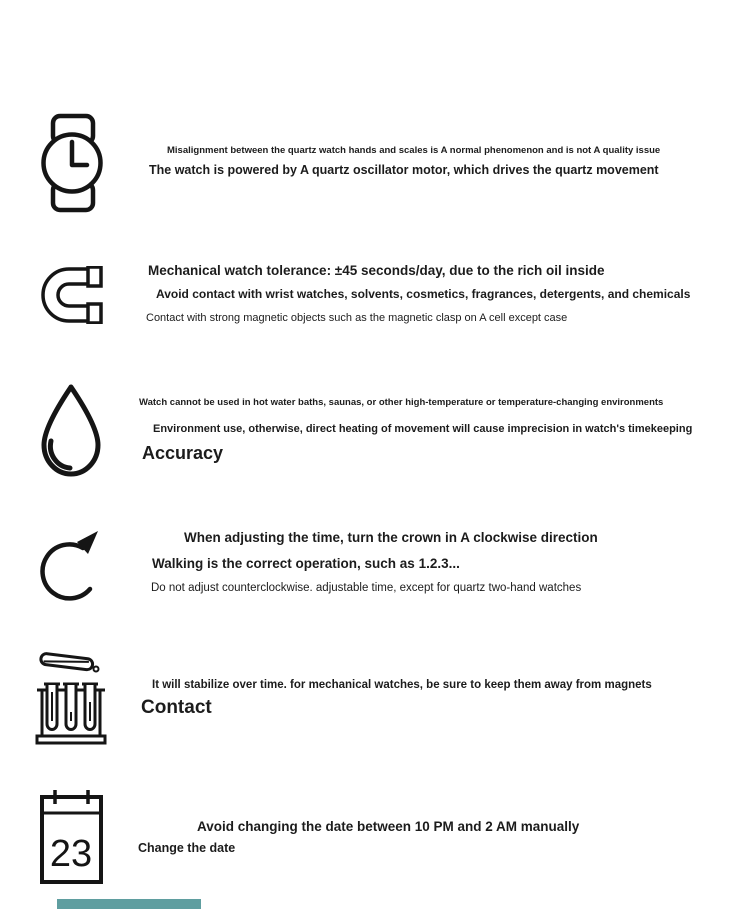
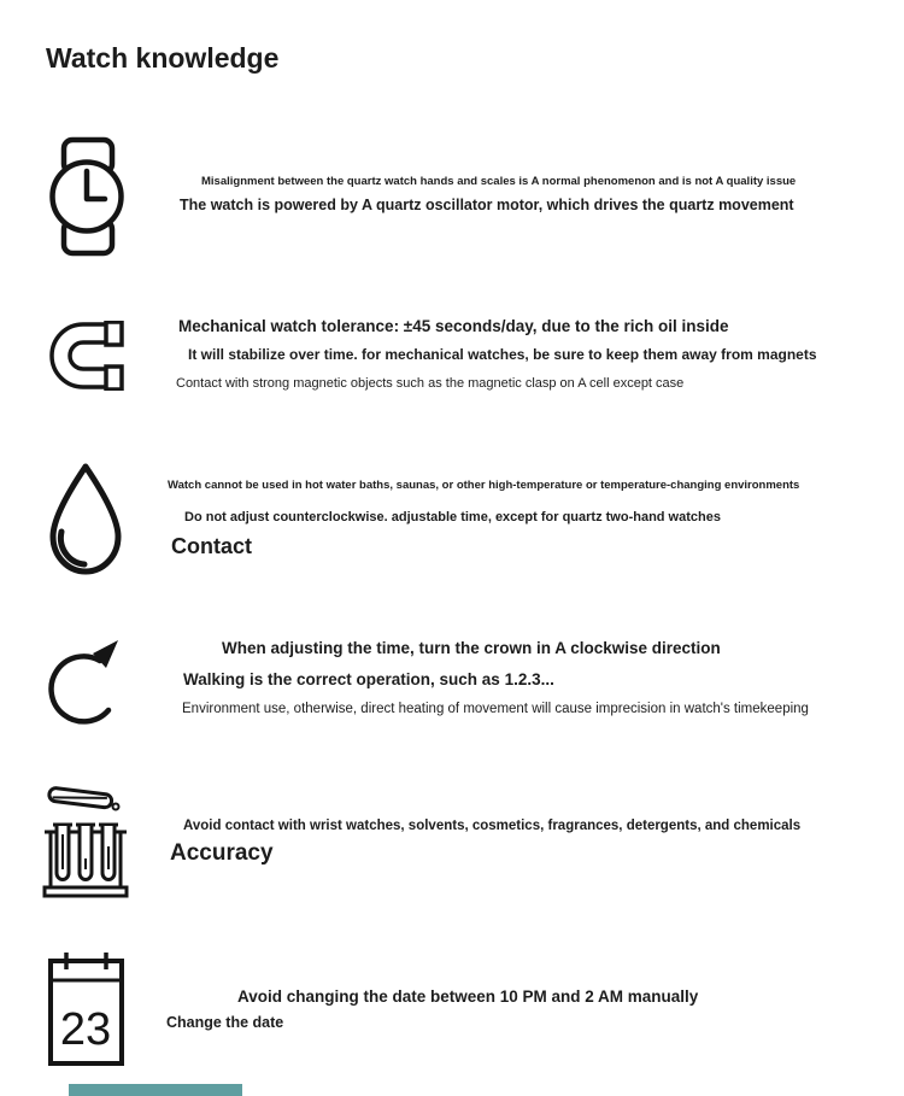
+ Watch knowledge
  Misalignment between the quartz watch hands and scales is A normal phenomenon and is not A quality issue
  The watch is powered by A quartz oscillator motor, which drives the quartz movement
  Mechanical watch tolerance: ±45 seconds/day, due to the rich oil inside
- Avoid contact with wrist watches, solvents, cosmetics, fragrances, detergents, and chemicals
+ It will stabilize over time. for mechanical watches, be sure to keep them away from magnets
  Contact with strong magnetic objects such as the magnetic clasp on A cell except case
  Watch cannot be used in hot water baths, saunas, or other high-temperature or temperature-changing environments
- Environment use, otherwise, direct heating of movement will cause imprecision in watch's timekeeping
+ Do not adjust counterclockwise. adjustable time, except for quartz two-hand watches
- Accuracy
+ Contact
  When adjusting the time, turn the crown in A clockwise direction
  Walking is the correct operation, such as 1.2.3...
- Do not adjust counterclockwise. adjustable time, except for quartz two-hand watches
+ Environment use, otherwise, direct heating of movement will cause imprecision in watch's timekeeping
- It will stabilize over time. for mechanical watches, be sure to keep them away from magnets
+ Avoid contact with wrist watches, solvents, cosmetics, fragrances, detergents, and chemicals
- Contact
+ Accuracy
  23
  Avoid changing the date between 10 PM and 2 AM manually
  Change the date
